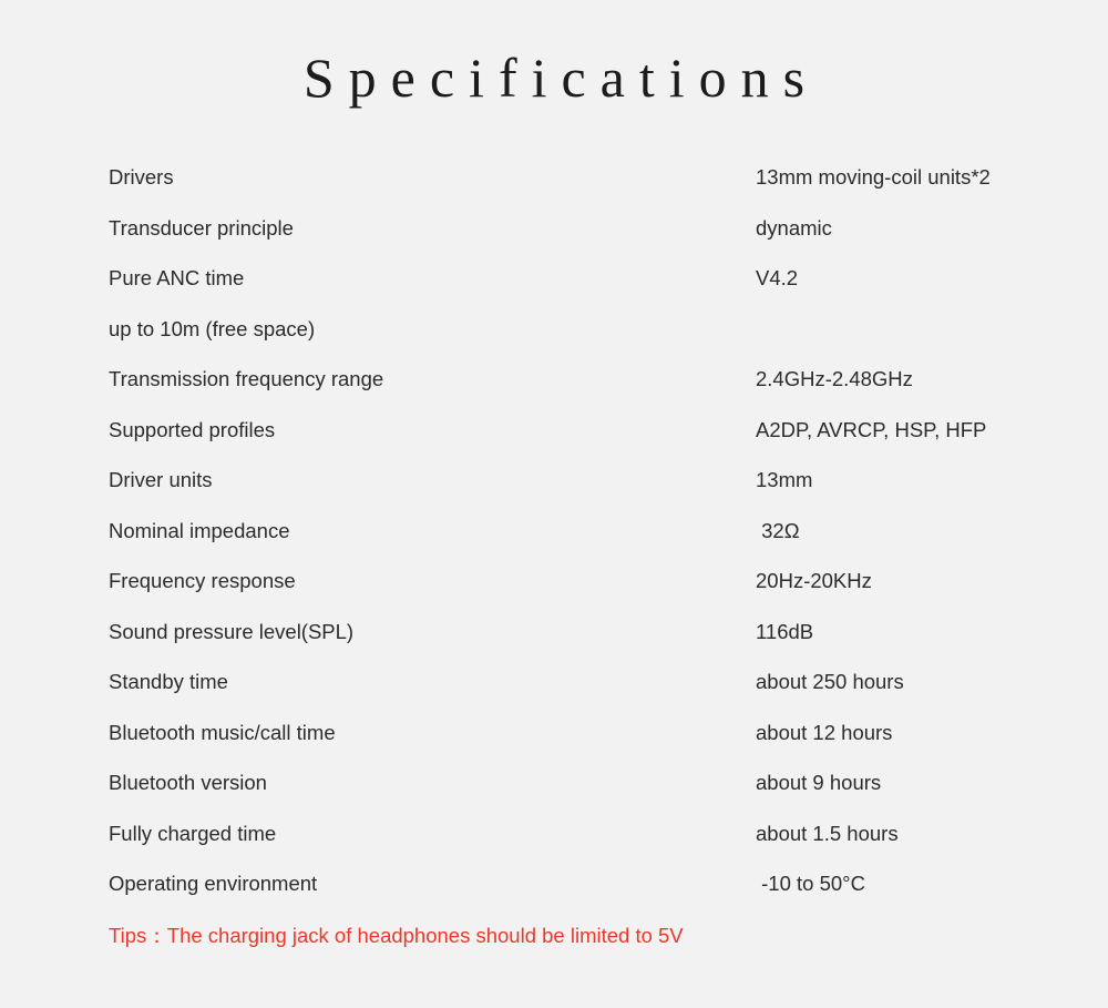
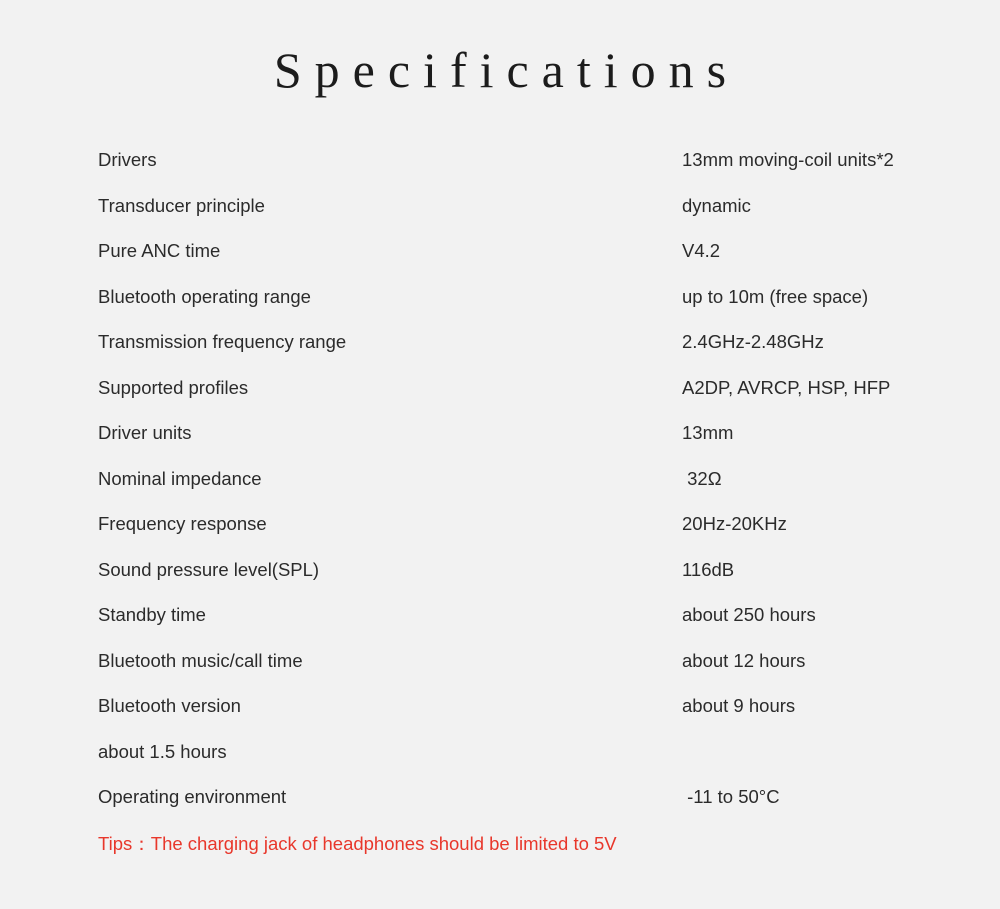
  Specifications
  Drivers
  13mm moving-coil units*2
  Transducer principle
  dynamic
  Pure ANC time
  V4.2
+ Bluetooth operating range
  up to 10m (free space)
  Transmission frequency range
  2.4GHz-2.48GHz
  Supported profiles
  A2DP, AVRCP, HSP, HFP
  Driver units
  13mm
  Nominal impedance
  32Ω
  Frequency response
  20Hz-20KHz
  Sound pressure level(SPL)
  116dB
  Standby time
  about 250 hours
  Bluetooth music/call time
  about 12 hours
  Bluetooth version
  about 9 hours
- Fully charged time
  about 1.5 hours
  Operating environment
- -10 to 50°C
+ -11 to 50°C
  Tips：The charging jack of headphones should be limited to 5V
